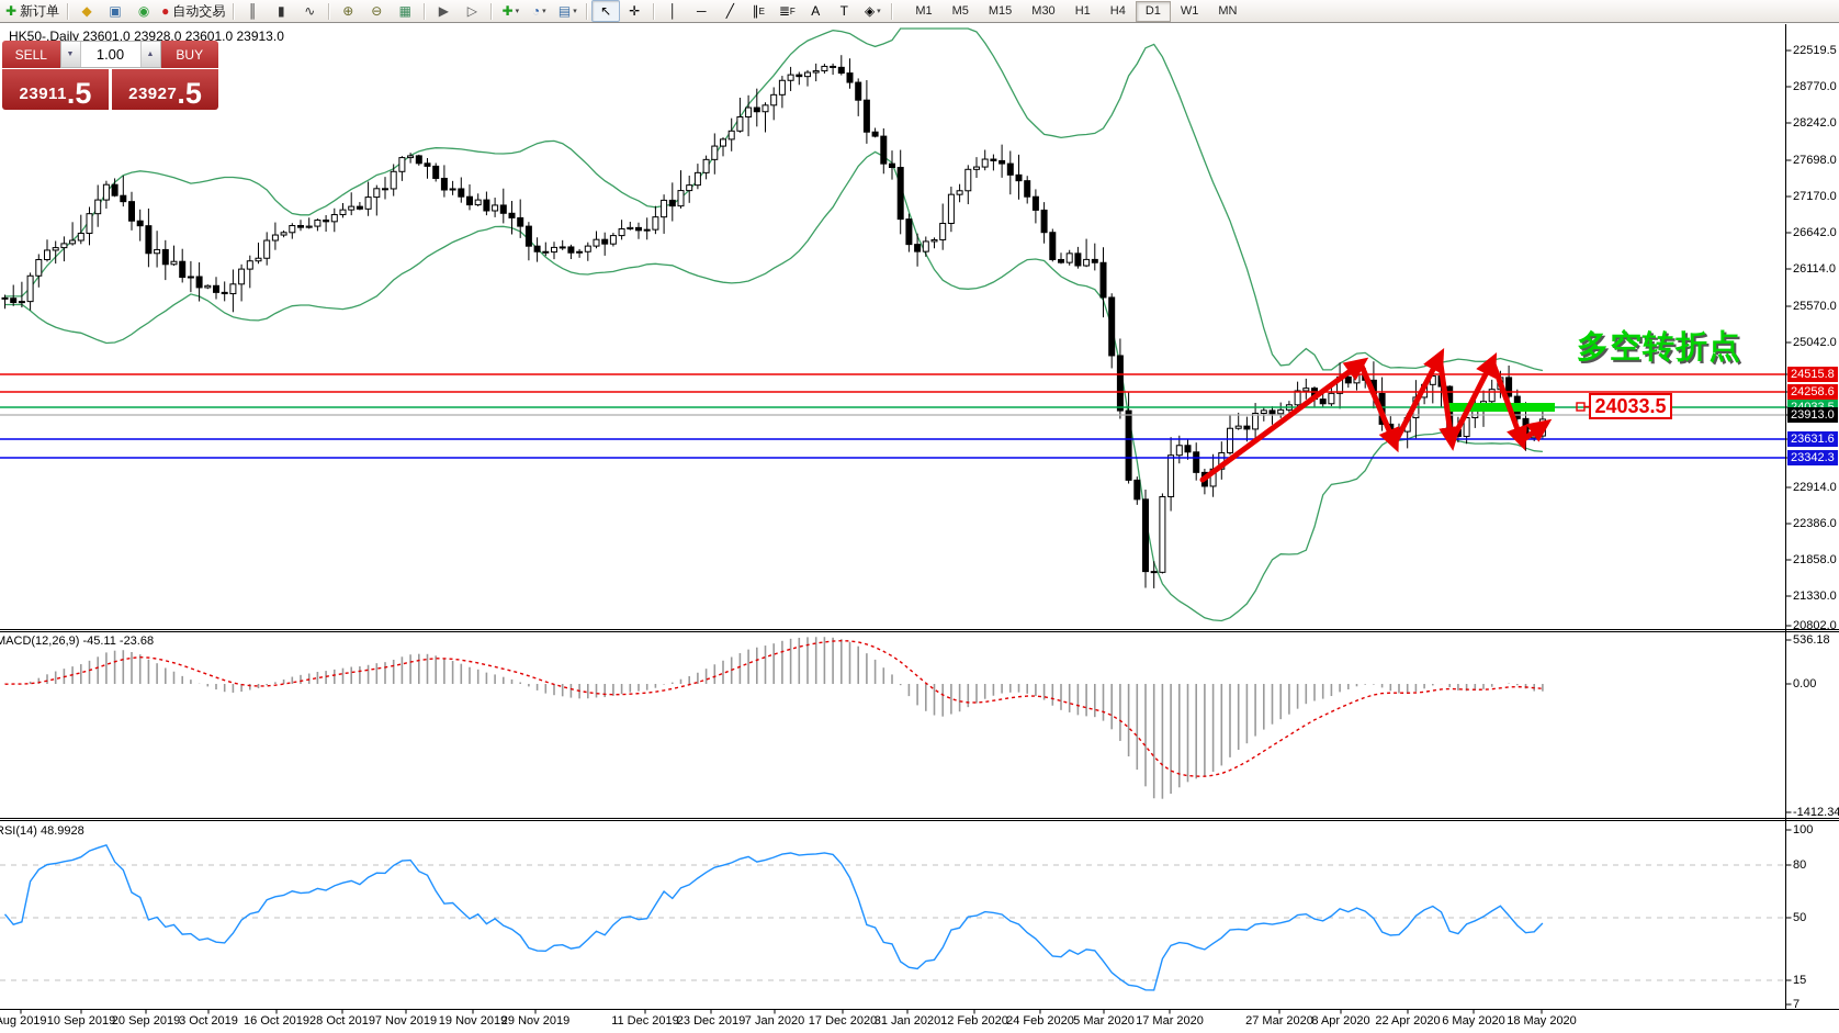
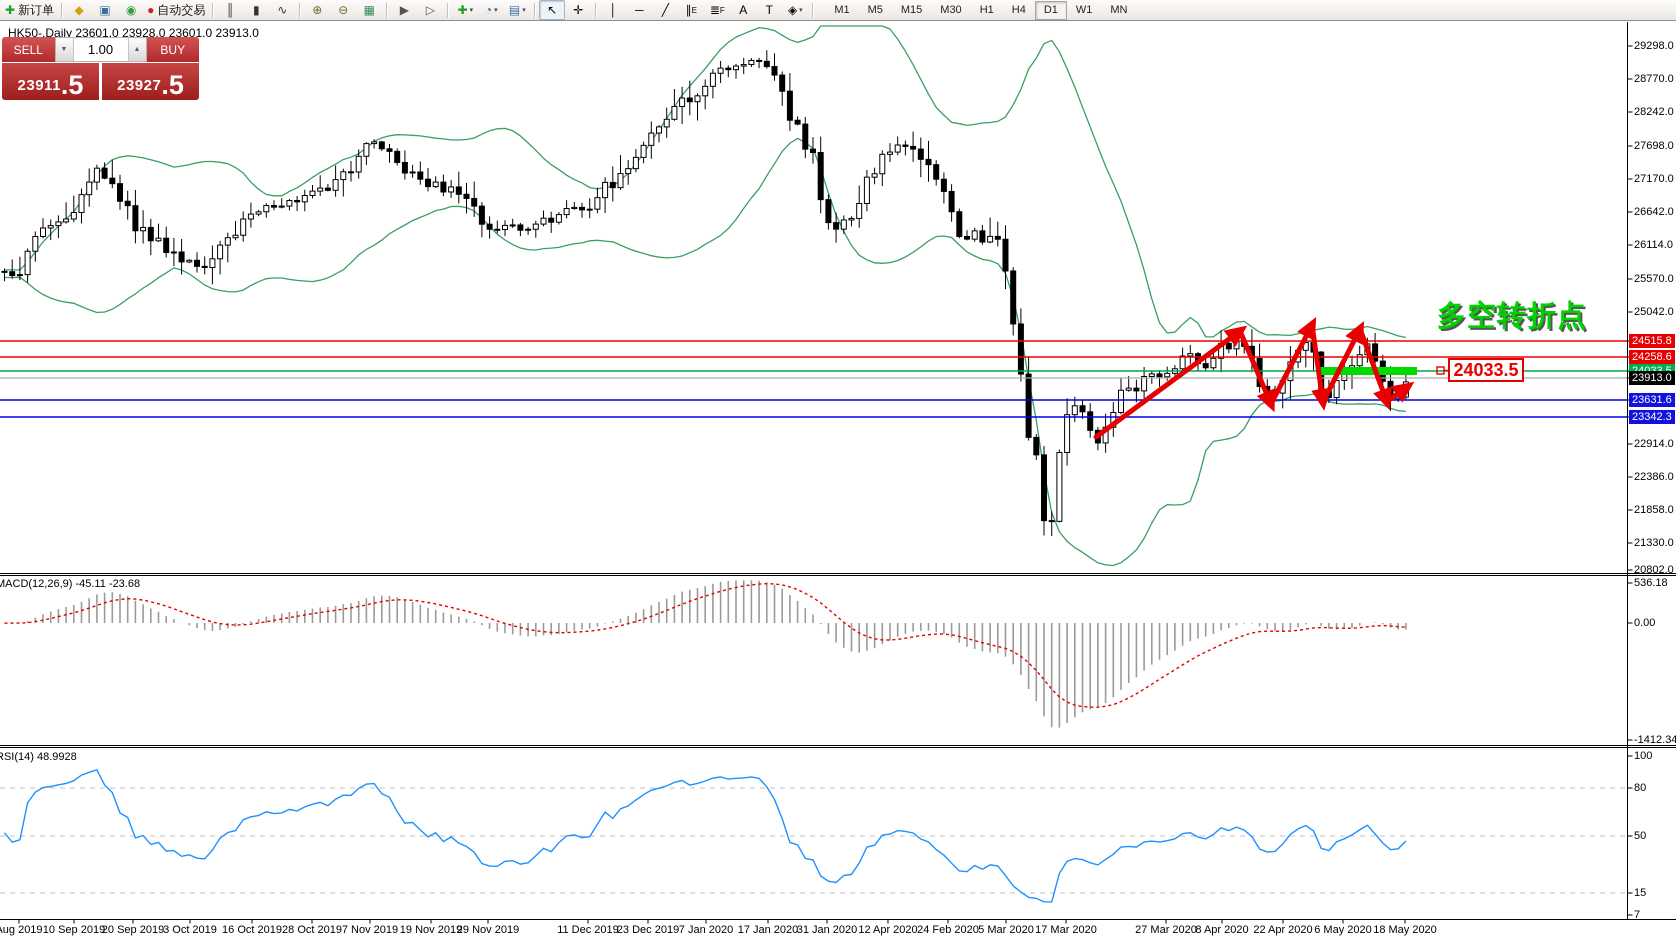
  ✚
  新订单
  ◆
  ▣
  ◉
  ●
  自动交易
  ║
  ▮
  ∿
  ⊕
  ⊖
  ▦
  ▶
  ▷
  ✚
  ◔
  ▤
  ↖
  ✛
  │
  ─
  ╱
  ∥
  E
  ≣
  F
  A
  T
  ◈
  M1
  M5
  M15
  M30
  H1
  H4
  D1
  W1
  MN
  HK50-,Daily 23601.0 23928.0 23601.0 23913.0
  SELL
  1.00
  BUY
  23911
  .5
  23927
  .5
  MACD(12,26,9) -45.11 -23.68
  SI(14) 48.9928
  多空转折点
  24033.5
- 22519.5
+ 29298.0
  28770.0
  28242.0
  27698.0
  27170.0
  26642.0
  26114.0
  25570.0
  25042.0
  22914.0
  22386.0
  21858.0
  21330.0
  20802.0
  536.18
  0.00
  -1412.34
  100
  80
  50
  15
  7
  24515.8
  24258.6
  23913.0
  23631.6
  23342.3
  ug 2019
  10 Sep 2019
  20 Sep 2019
  3 Oct 2019
  16 Oct 2019
  28 Oct 2019
  7 Nov 2019
  19 Nov 2019
  29 Nov 2019
  11 Dec 2019
  23 Dec 2019
  7 Jan 2020
- 17 Dec 2020
+ 17 Jan 2020
  31 Jan 2020
- 12 Feb 2020
+ 12 Apr 2020
  24 Feb 2020
  5 Mar 2020
  17 Mar 2020
  27 Mar 2020
  8 Apr 2020
  22 Apr 2020
  6 May 2020
  18 May 2020
